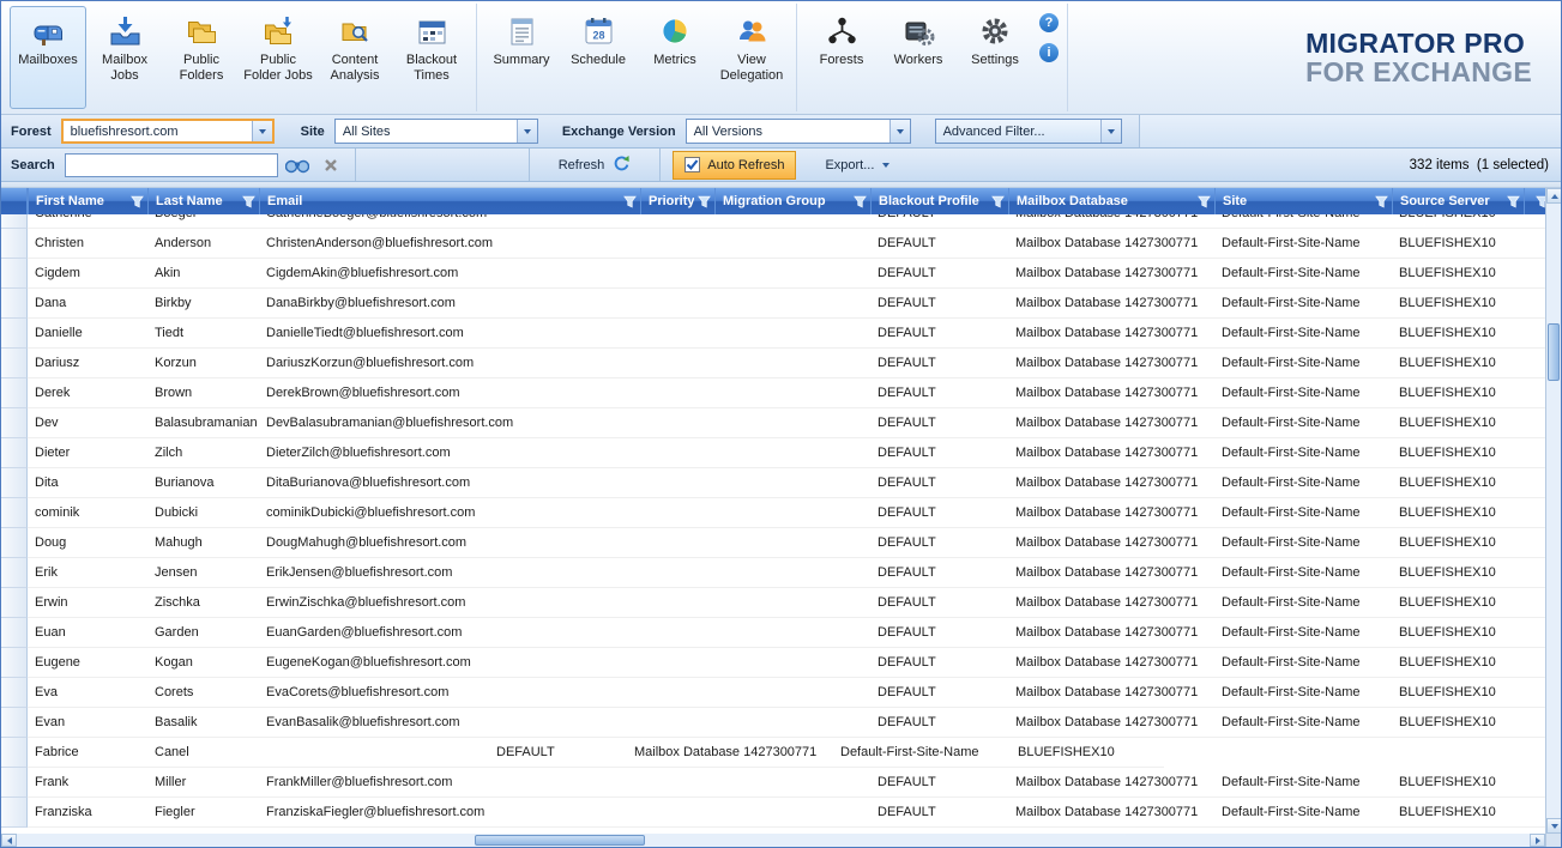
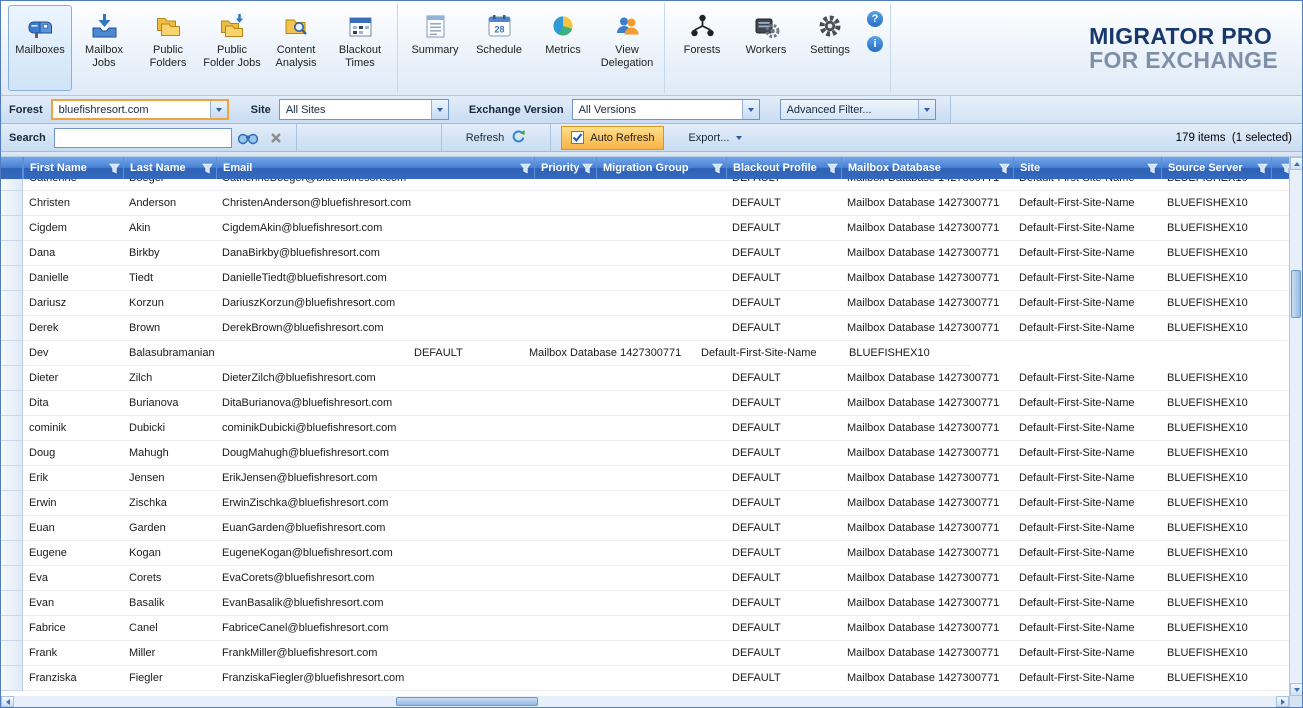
  Mailboxes
  Mailbox Jobs
  Public Folders
  Public Folder Jobs
  Content Analysis
  Blackout Times
  Summary
  28
  Schedule
  Metrics
  View Delegation
  Forests
  Workers
  Settings
  ?
  i
  MIGRATOR PRO
  FOR EXCHANGE
  Forest
  bluefishresort.com
  Site
  All Sites
  Exchange Version
  All Versions
  Advanced Filter...
  Search
  Refresh
  Auto Refresh
  Export...
- 332 items (1 selected)
+ 179 items (1 selected)
  First Name
  Last Name
  Email
  Priority
  Migration Group
  Blackout Profile
  Mailbox Database
  Site
  Source Server
  Christen
  Anderson
  ChristenAnderson@bluefishresort.com
  DEFAULT
  Mailbox Database 1427300771
  Default-First-Site-Name
  BLUEFISHEX10
  Cigdem
  Akin
  CigdemAkin@bluefishresort.com
  DEFAULT
  Mailbox Database 1427300771
  Default-First-Site-Name
  BLUEFISHEX10
  Dana
  Birkby
  DanaBirkby@bluefishresort.com
  DEFAULT
  Mailbox Database 1427300771
  Default-First-Site-Name
  BLUEFISHEX10
  Danielle
  Tiedt
  DanielleTiedt@bluefishresort.com
  DEFAULT
  Mailbox Database 1427300771
  Default-First-Site-Name
  BLUEFISHEX10
  Dariusz
  Korzun
  DariuszKorzun@bluefishresort.com
  DEFAULT
  Mailbox Database 1427300771
  Default-First-Site-Name
  BLUEFISHEX10
  Derek
  Brown
  DerekBrown@bluefishresort.com
  DEFAULT
  Mailbox Database 1427300771
  Default-First-Site-Name
  BLUEFISHEX10
  Dev
  Balasubramanian
- DevBalasubramanian@bluefishresort.com
  DEFAULT
  Mailbox Database 1427300771
  Default-First-Site-Name
  BLUEFISHEX10
  Dieter
  Zilch
  DieterZilch@bluefishresort.com
  DEFAULT
  Mailbox Database 1427300771
  Default-First-Site-Name
  BLUEFISHEX10
  Dita
  Burianova
  DitaBurianova@bluefishresort.com
  DEFAULT
  Mailbox Database 1427300771
  Default-First-Site-Name
  BLUEFISHEX10
  cominik
  Dubicki
  cominikDubicki@bluefishresort.com
  DEFAULT
  Mailbox Database 1427300771
  Default-First-Site-Name
  BLUEFISHEX10
  Doug
  Mahugh
  DougMahugh@bluefishresort.com
  DEFAULT
  Mailbox Database 1427300771
  Default-First-Site-Name
  BLUEFISHEX10
  Erik
  Jensen
  ErikJensen@bluefishresort.com
  DEFAULT
  Mailbox Database 1427300771
  Default-First-Site-Name
  BLUEFISHEX10
  Erwin
  Zischka
  ErwinZischka@bluefishresort.com
  DEFAULT
  Mailbox Database 1427300771
  Default-First-Site-Name
  BLUEFISHEX10
  Euan
  Garden
  EuanGarden@bluefishresort.com
  DEFAULT
  Mailbox Database 1427300771
  Default-First-Site-Name
  BLUEFISHEX10
  Eugene
  Kogan
  EugeneKogan@bluefishresort.com
  DEFAULT
  Mailbox Database 1427300771
  Default-First-Site-Name
  BLUEFISHEX10
  Eva
  Corets
  EvaCorets@bluefishresort.com
  DEFAULT
  Mailbox Database 1427300771
  Default-First-Site-Name
  BLUEFISHEX10
  Evan
  Basalik
  EvanBasalik@bluefishresort.com
  DEFAULT
  Mailbox Database 1427300771
  Default-First-Site-Name
  BLUEFISHEX10
  Fabrice
  Canel
+ FabriceCanel@bluefishresort.com
  DEFAULT
  Mailbox Database 1427300771
  Default-First-Site-Name
  BLUEFISHEX10
  Frank
  Miller
  FrankMiller@bluefishresort.com
  DEFAULT
  Mailbox Database 1427300771
  Default-First-Site-Name
  BLUEFISHEX10
  Franziska
  Fiegler
  FranziskaFiegler@bluefishresort.com
  DEFAULT
  Mailbox Database 1427300771
  Default-First-Site-Name
  BLUEFISHEX10
